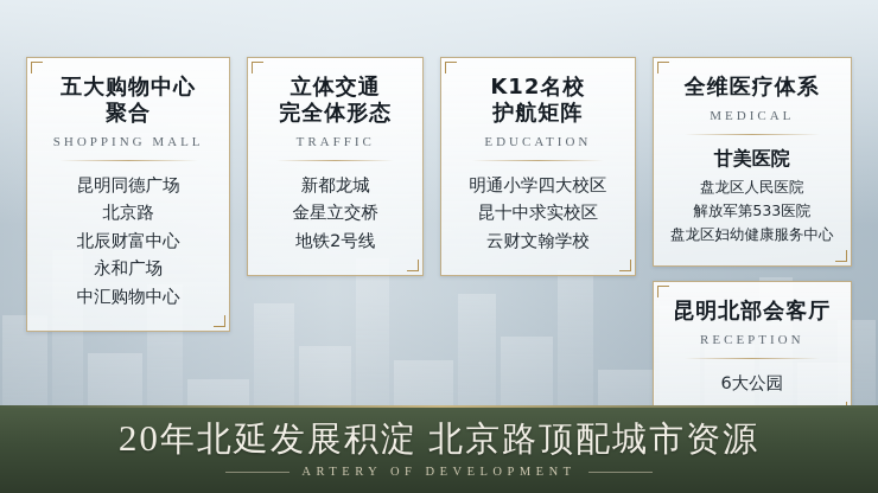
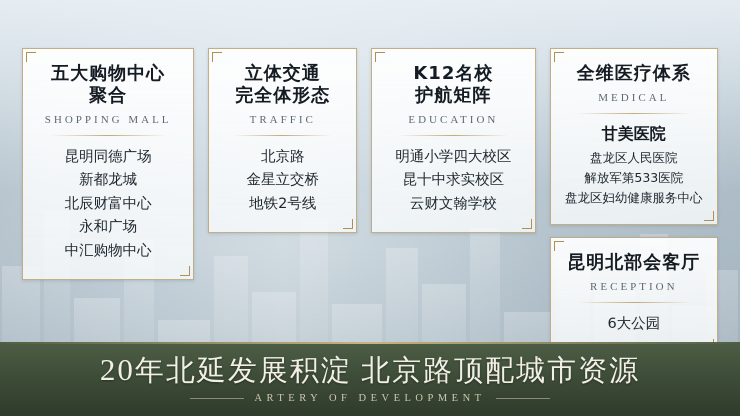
  五大购物中心
  聚合
  SHOPPING MALL
  昆明同德广场
- 北京路
+ 新都龙城
  北辰财富中心
  永和广场
  中汇购物中心
  立体交通
  完全体形态
  TRAFFIC
- 新都龙城
+ 北京路
  金星立交桥
  地铁2号线
  K12名校
  护航矩阵
  EDUCATION
  明通小学四大校区
  昆十中求实校区
  云财文翰学校
  全维医疗体系
  MEDICAL
  甘美医院
  盘龙区人民医院
  解放军第533医院
  盘龙区妇幼健康服务中心
  昆明北部会客厅
  RECEPTION
  6大公园
  20年北延发展积淀 北京路顶配城市资源
  ARTERY OF DEVELOPMENT
